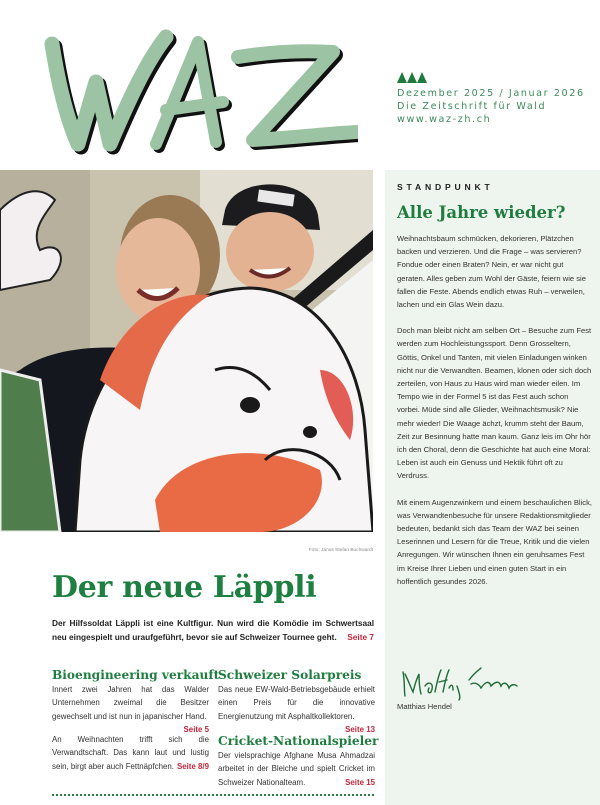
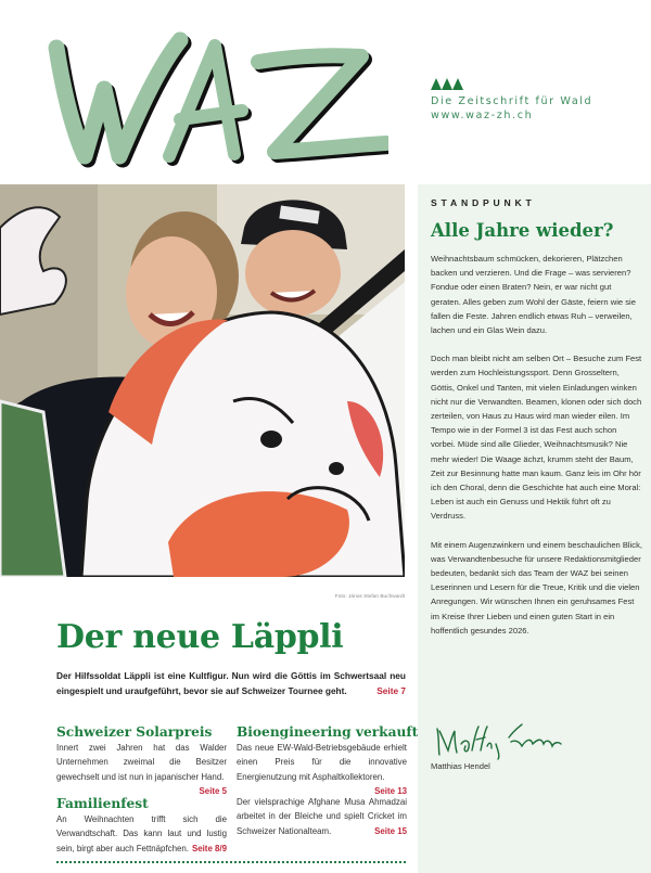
- Dezember 2025 / Januar 2026
  Die Zeitschrift für Wald
  www.waz-zh.ch
  Der neue Läppli
- Der Hilfssoldat Läppli ist eine Kultfigur. Nun wird die Komödie im Schwertsaal neu einge­spielt und uraufgeführt, bevor sie auf Schweizer Tournee geht.
+ Der Hilfssoldat Läppli ist eine Kultfigur. Nun wird die Göttis im Schwertsaal neu einge­spielt und uraufgeführt, bevor sie auf Schweizer Tournee geht.
  Seite 7
- Bioengineering verkauft
+ Schweizer Solarpreis
  Innert zwei Jahren hat das Walder Unternehmen zweimal die Besitzer gewechselt und ist nun in japanischer Hand.
  Seite 5
- Schweizer Solarpreis
+ Bioengineering verkauft
  Das neue EW-Wald-Betriebsgebäude erhielt ei­nen Preis für die innovative Energienutzung mit Asphaltkollektoren.
  Seite 13
+ Familienfest
  An Weihnachten trifft sich die Verwandtschaft. Das kann laut und lustig sein, birgt aber auch Fettnäpfchen.
  Seite 8/9
- Cricket-Nationalspieler
  Der vielsprachige Afghane Musa Ahmadzai arbei­tet in der Bleiche und spielt Cricket im Schweizer Nationalteam.
  Seite 15
  STANDPUNKT
  Alle Jahre wieder?
- Weihnachtsbaum schmücken, dekorieren, Plätzchen backen und verzieren. Und die Frage – was servieren? Fondue oder einen Braten? Nein, er war nicht gut geraten. Alles geben zum Wohl der Gäste, feiern wie sie fallen die Feste. Abends endlich etwas Ruh – verweilen, lachen und ein Glas Wein dazu.
+ Weihnachtsbaum schmücken, dekorieren, Plätzchen backen und verzieren. Und die Frage – was servieren? Fondue oder einen Braten? Nein, er war nicht gut geraten. Alles geben zum Wohl der Gäste, feiern wie sie fallen die Feste. Jahren endlich etwas Ruh – verweilen, lachen und ein Glas Wein dazu.
- Doch man bleibt nicht am selben Ort – Besuche zum Fest werden zum Hochleistungssport. Denn Grosseltern, Göttis, Onkel und Tanten, mit vielen Einladungen win­ken nicht nur die Verwandten. Beamen, klonen oder sich doch zerteilen, von Haus zu Haus wird man wieder eilen. Im Tempo wie in der Formel 5 ist das Fest auch schon vorbei. Müde sind alle Glieder, Weihnachtsmusik? Nie mehr wieder! Die Waage ächzt, krumm steht der Baum, Zeit zur Besinnung hatte man kaum. Ganz leis im Ohr hör ich den Choral, denn die Geschichte hat auch eine Moral: Leben ist auch ein Genuss und Hektik führt oft zu Verdruss.
+ Doch man bleibt nicht am selben Ort – Besuche zum Fest werden zum Hochleistungssport. Denn Grosseltern, Göttis, Onkel und Tanten, mit vielen Einladungen win­ken nicht nur die Verwandten. Beamen, klonen oder sich doch zerteilen, von Haus zu Haus wird man wieder eilen. Im Tempo wie in der Formel 3 ist das Fest auch schon vorbei. Müde sind alle Glieder, Weihnachtsmusik? Nie mehr wieder! Die Waage ächzt, krumm steht der Baum, Zeit zur Besinnung hatte man kaum. Ganz leis im Ohr hör ich den Choral, denn die Geschichte hat auch eine Moral: Leben ist auch ein Genuss und Hektik führt oft zu Verdruss.
  Mit einem Augenzwinkern und einem beschaulichen Blick, was Verwandtenbesuche für unsere Redak­tionsmitglieder bedeuten, bedankt sich das Team der WAZ bei seinen Leserinnen und Lesern für die Treue, Kritik und die vielen Anregungen. Wir wünschen Ihnen ein geruhsames Fest im Kreise Ihrer Lieben und einen guten Start in ein hoffentlich gesundes 2026.
  Matthias Hendel
